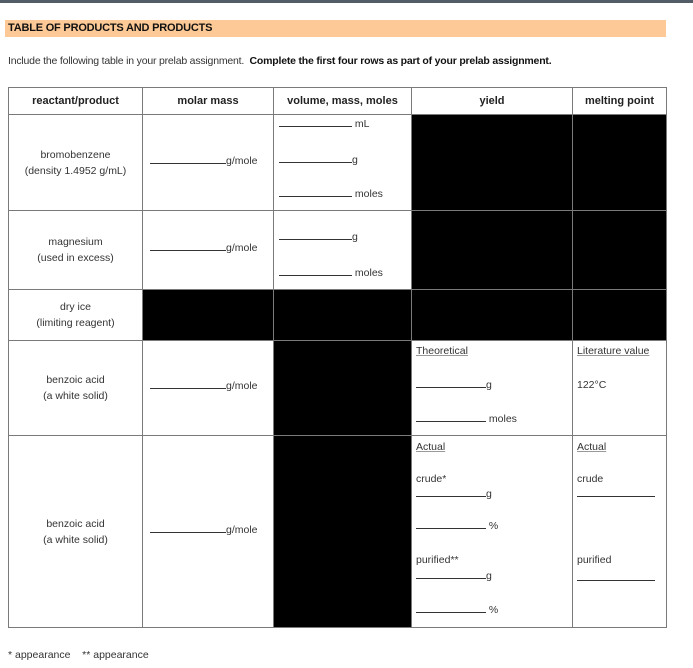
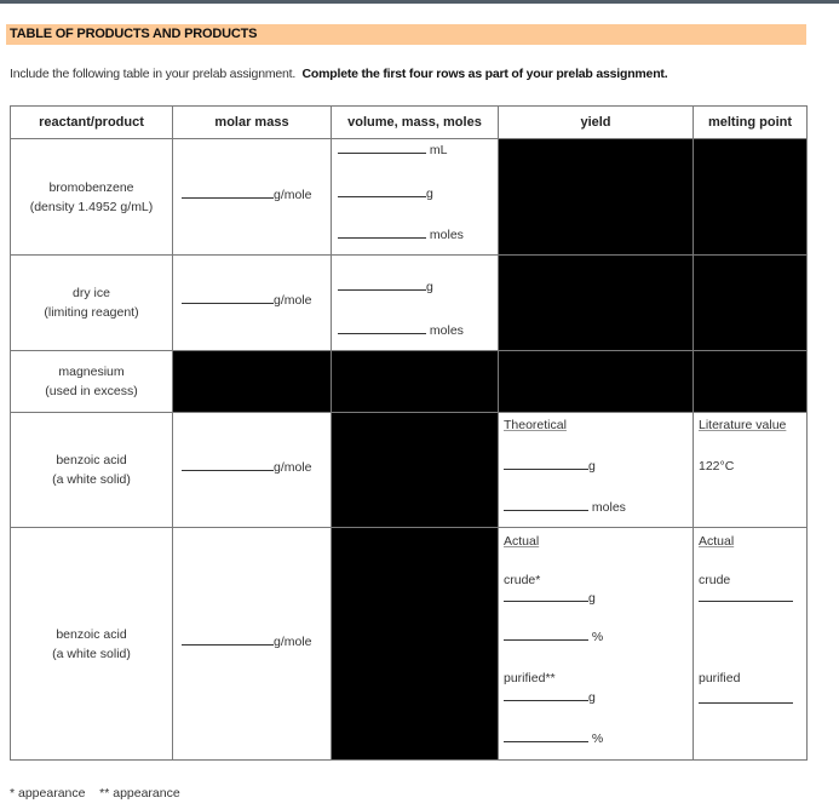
  TABLE OF PRODUCTS AND PRODUCTS
  Include the following table in your prelab assignment. Complete the first four rows as part of your prelab assignment.
  reactant/product
  molar mass
  volume, mass, moles
  yield
  melting point
  bromobenzene
  (density 1.4952 g/mL)
  g/mole
  mL
  g
  moles
- magnesium
+ dry ice
- (used in excess)
+ (limiting reagent)
  g/mole
  g
  moles
- dry ice
+ magnesium
- (limiting reagent)
+ (used in excess)
  benzoic acid
  (a white solid)
  g/mole
  Theoretical
  g
  moles
  Literature value
  122°C
  benzoic acid
  (a white solid)
  g/mole
  Actual
  crude*
  g
  %
  purified**
  g
  %
  Actual
  crude
  purified
  * appearance ** appearance
